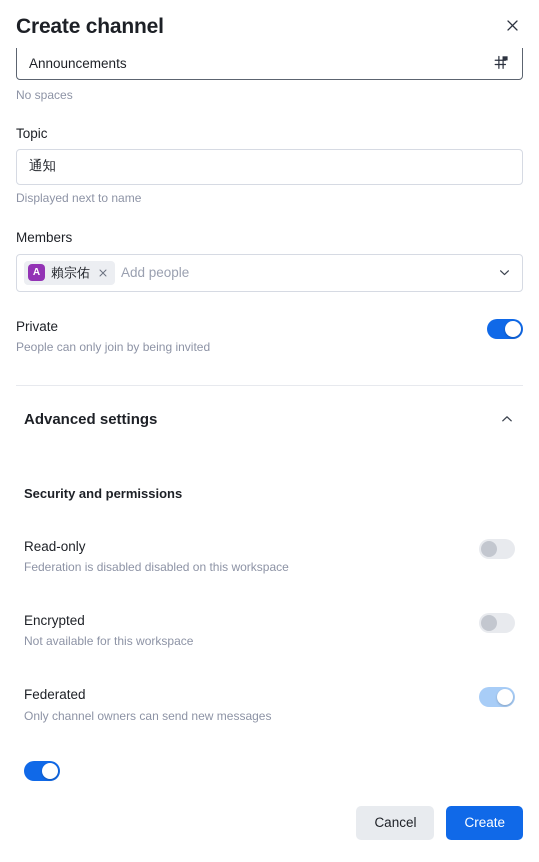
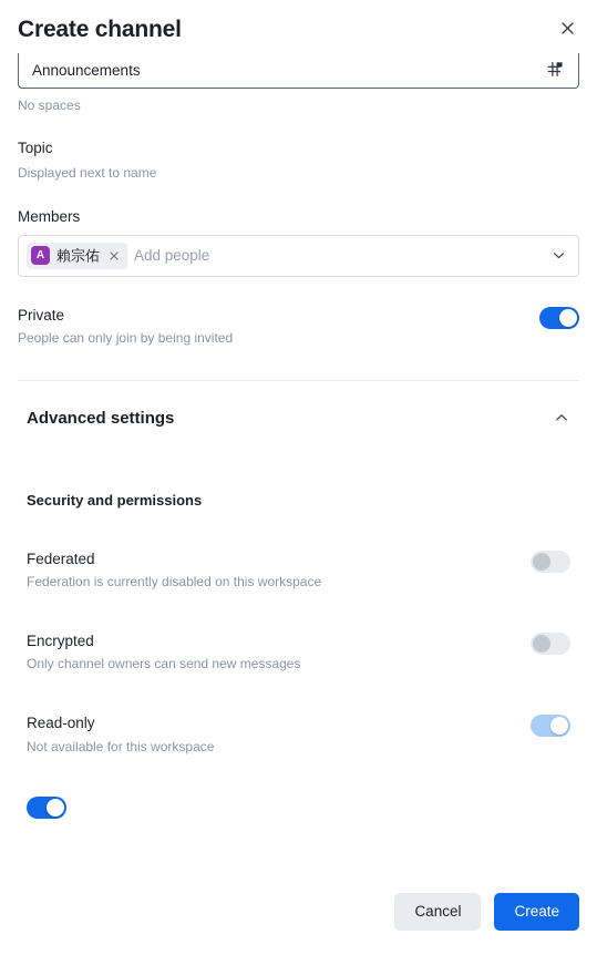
  Create channel
  Announcements
  No spaces
  Topic
- 通知
  Displayed next to name
  Members
  A
  賴宗佑
  Add people
  Private
  People can only join by being invited
  Advanced settings
  Security and permissions
- Read-only
+ Federated
- Federation is disabled disabled on this workspace
+ Federation is currently disabled on this workspace
  Encrypted
- Not available for this workspace
+ Only channel owners can send new messages
- Federated
+ Read-only
- Only channel owners can send new messages
+ Not available for this workspace
  Cancel
  Create
